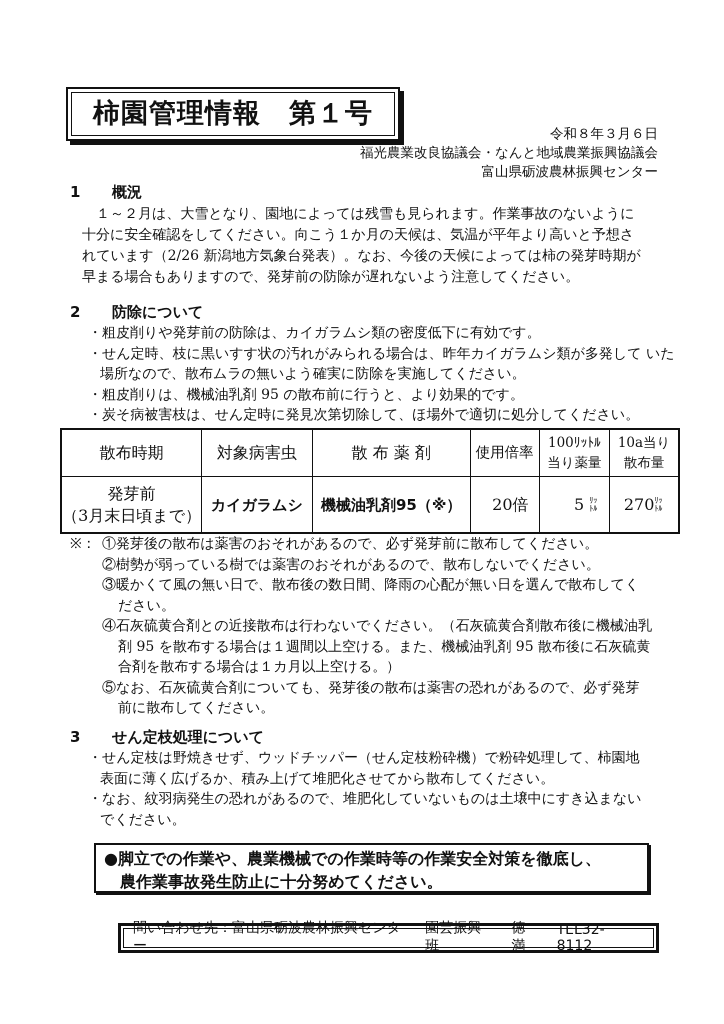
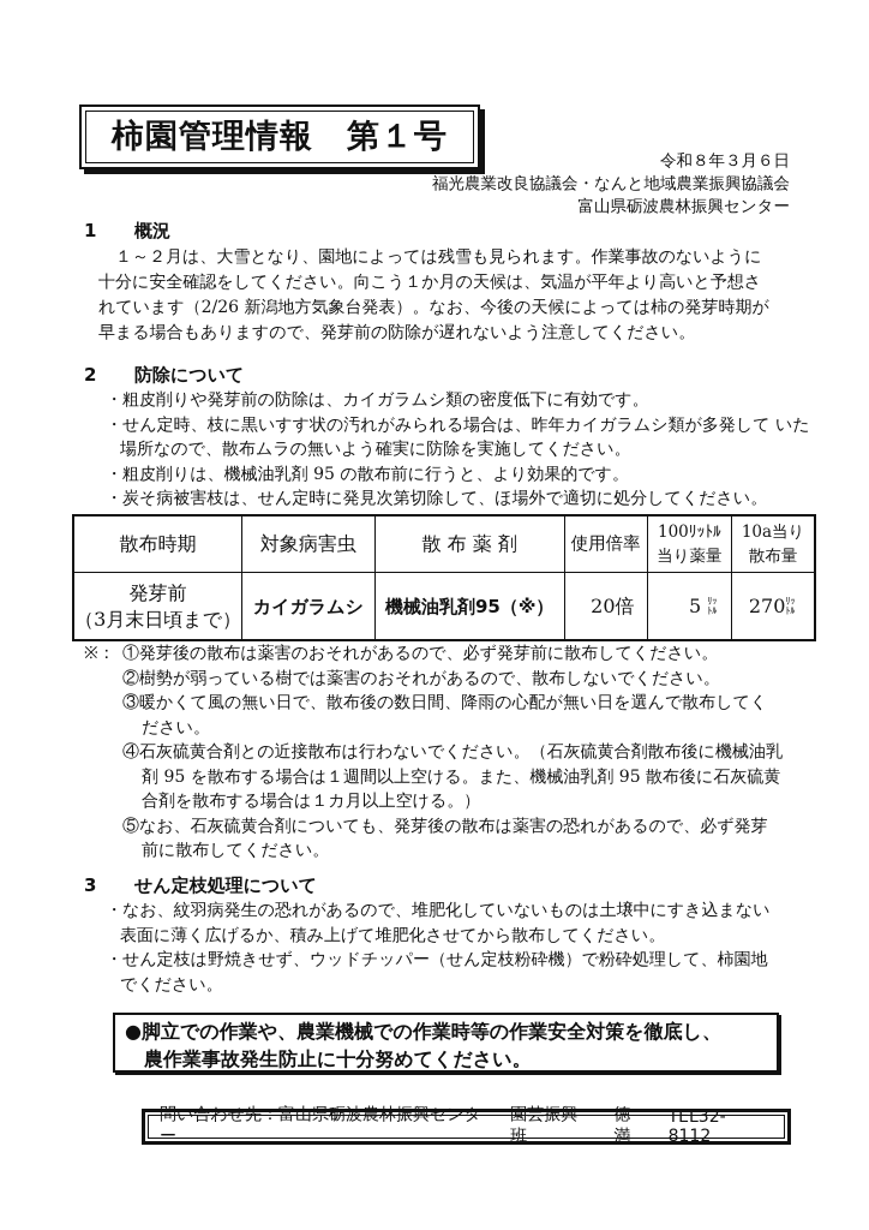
  柿園管理情報 第１号
  令和８年３月６日
  福光農業改良協議会・なんと地域農業振興協議会
  富山県砺波農林振興センター
  1 概況
  １～２月は、大雪となり、園地によっては残雪も見られます。作業事故のないように
  十分に安全確認をしてください。向こう１か月の天候は、気温が平年より高いと予想さ
  れています（2/26 新潟地方気象台発表）。なお、今後の天候によっては柿の発芽時期が
  早まる場合もありますので、発芽前の防除が遅れないよう注意してください。
  2 防除について
  ・粗皮削りや発芽前の防除は、カイガラムシ類の密度低下に有効です。
  ・せん定時、枝に黒いすす状の汚れがみられる場合は、昨年カイガラムシ類が多発して いた場所なので、散布ムラの無いよう確実に防除を実施してください。
  ・粗皮削りは、機械油乳剤 95 の散布前に行うと、より効果的です。
  ・炭そ病被害枝は、せん定時に発見次第切除して、ほ場外で適切に処分してください。
  散布時期	対象病害虫	散 布 薬 剤	使用倍率	100ﾘｯﾄﾙ 当り薬量	10a当り 散布量
  発芽前 （3月末日頃まで）	カイガラムシ	機械油乳剤95（※）	20倍	5 ﾘｯﾄﾙ	270ﾘｯﾄﾙ
  ※：
  ①発芽後の散布は薬害のおそれがあるので、必ず発芽前に散布してください。
  ②樹勢が弱っている樹では薬害のおそれがあるので、散布しないでください。
  ③暖かくて風の無い日で、散布後の数日間、降雨の心配が無い日を選んで散布してく
  ださい。
  ④石灰硫黄合剤との近接散布は行わないでください。（石灰硫黄合剤散布後に機械油乳
  剤 95 を散布する場合は１週間以上空ける。また、機械油乳剤 95 散布後に石灰硫黄
  合剤を散布する場合は１カ月以上空ける。）
  ⑤なお、石灰硫黄合剤についても、発芽後の散布は薬害の恐れがあるので、必ず発芽
  前に散布してください。
  3 せん定枝処理について
- ・せん定枝は野焼きせず、ウッドチッパー（せん定枝粉砕機）で粉砕処理して、柿園地
+ ・なお、紋羽病発生の恐れがあるので、堆肥化していないものは土壌中にすき込まない
  表面に薄く広げるか、積み上げて堆肥化させてから散布してください。
- ・なお、紋羽病発生の恐れがあるので、堆肥化していないものは土壌中にすき込まない
+ ・せん定枝は野焼きせず、ウッドチッパー（せん定枝粉砕機）で粉砕処理して、柿園地
  でください。
  ●脚立での作業や、農業機械での作業時等の作業安全対策を徹底し、
  農作業事故発生防止に十分努めてください。
  問い合わせ先：富山県砺波農林振興センター
  園芸振興班
  徳満
  TEL32-8112
